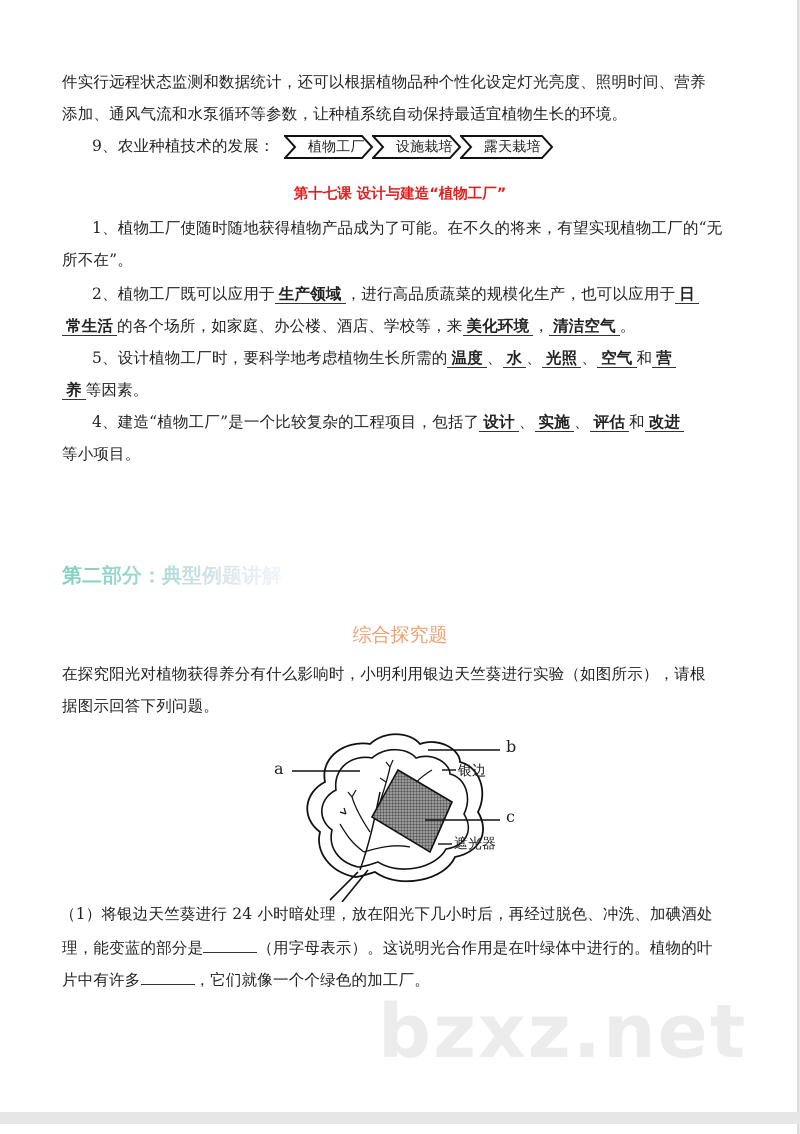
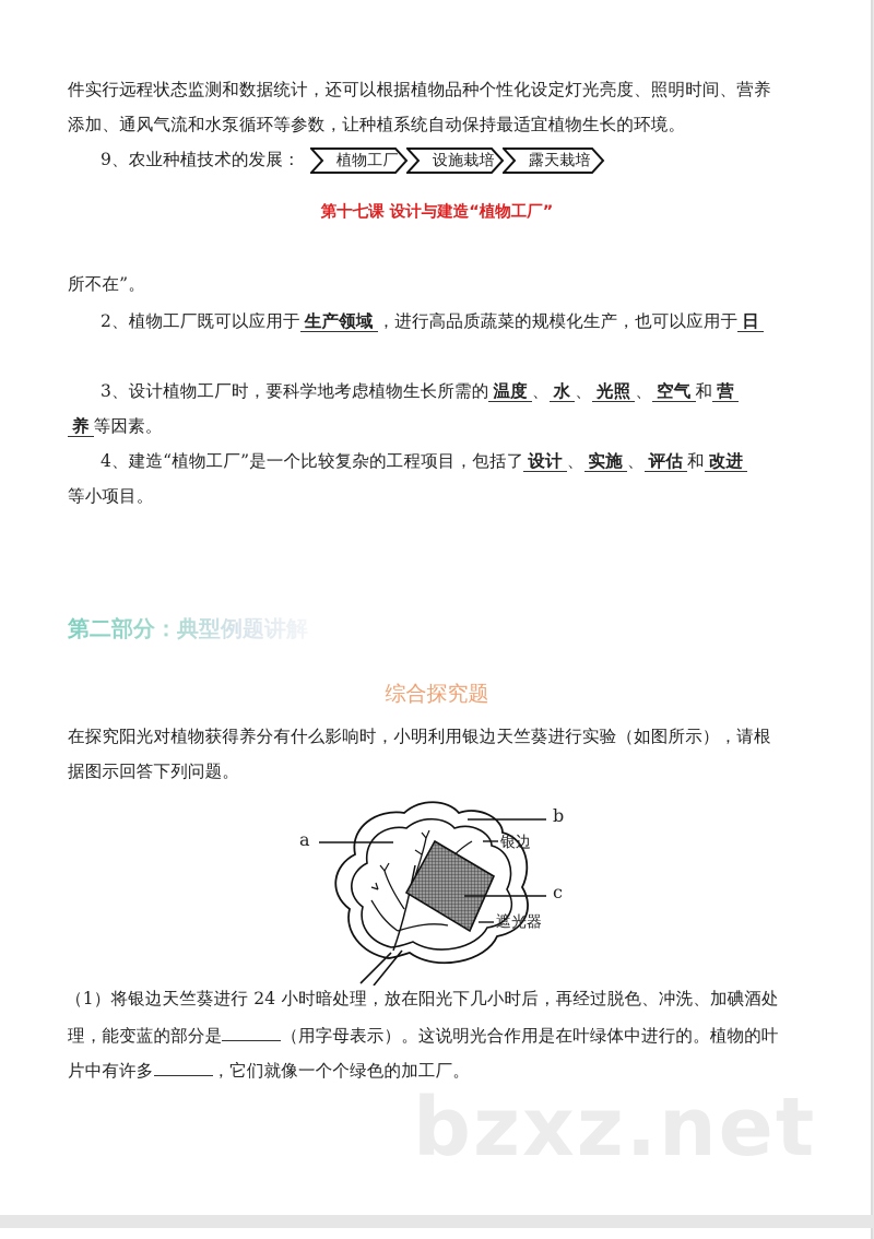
  件实行远程状态监测和数据统计，还可以根据植物品种个性化设定灯光亮度、照明时间、营养
  添加、通风气流和水泵循环等参数，让种植系统自动保持最适宜植物生长的环境。
  9、农业种植技术的发展：
  植物工厂
  设施栽培
  露天栽培
  第十七课 设计与建造“植物工厂”
- 1、植物工厂使随时随地获得植物产品成为了可能。在不久的将来，有望实现植物工厂的“无
  所不在”。
  2、植物工厂既可以应用于 生产领域 ，进行高品质蔬菜的规模化生产，也可以应用于 日
- 常生活 的各个场所，如家庭、办公楼、酒店、学校等，来 美化环境 ， 清洁空气 。
- 5、设计植物工厂时，要科学地考虑植物生长所需的 温度 、 水 、 光照 、 空气 和 营
+ 3、设计植物工厂时，要科学地考虑植物生长所需的 温度 、 水 、 光照 、 空气 和 营
  养 等因素。
  4、建造“植物工厂”是一个比较复杂的工程项目，包括了 设计 、 实施 、 评估 和 改进
  等小项目。
  第二部分：典型例题讲解
  综合探究题
  在探究阳光对植物获得养分有什么影响时，小明利用银边天竺葵进行实验（如图所示），请根
  据图示回答下列问题。
  a
  b
  银边
  c
  遮光器
  （1）将银边天竺葵进行 24 小时暗处理，放在阳光下几小时后，再经过脱色、冲洗、加碘酒处
  理，能变蓝的部分是 （用字母表示）。这说明光合作用是在叶绿体中进行的。植物的叶
  片中有许多 ，它们就像一个个绿色的加工厂。
